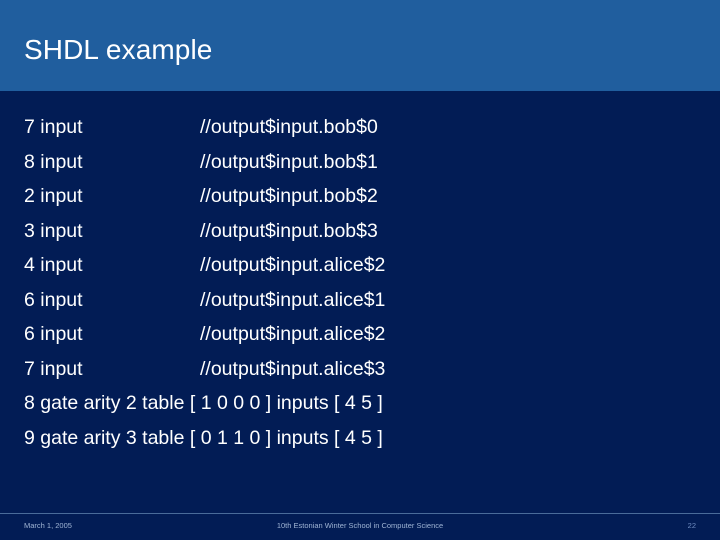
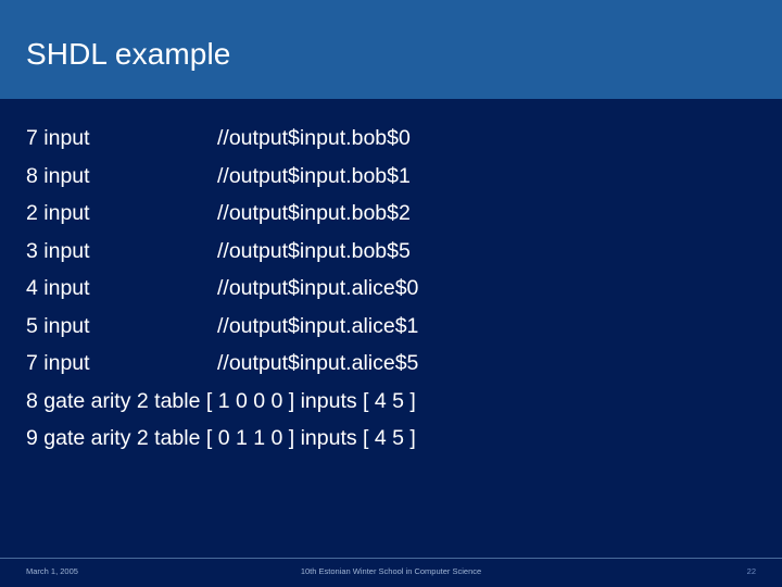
  SHDL example
  7 input //output$input.bob$0
  8 input //output$input.bob$1
  2 input //output$input.bob$2
- 3 input //output$input.bob$3
+ 3 input //output$input.bob$5
- 4 input //output$input.alice$2
+ 4 input //output$input.alice$0
- 6 input //output$input.alice$1
+ 5 input //output$input.alice$1
- 6 input //output$input.alice$2
- 7 input //output$input.alice$3
+ 7 input //output$input.alice$5
  8 gate arity 2 table [ 1 0 0 0 ] inputs [ 4 5 ]
- 9 gate arity 3 table [ 0 1 1 0 ] inputs [ 4 5 ]
+ 9 gate arity 2 table [ 0 1 1 0 ] inputs [ 4 5 ]
  March 1, 2005
  10th Estonian Winter School in Computer Science
  22
